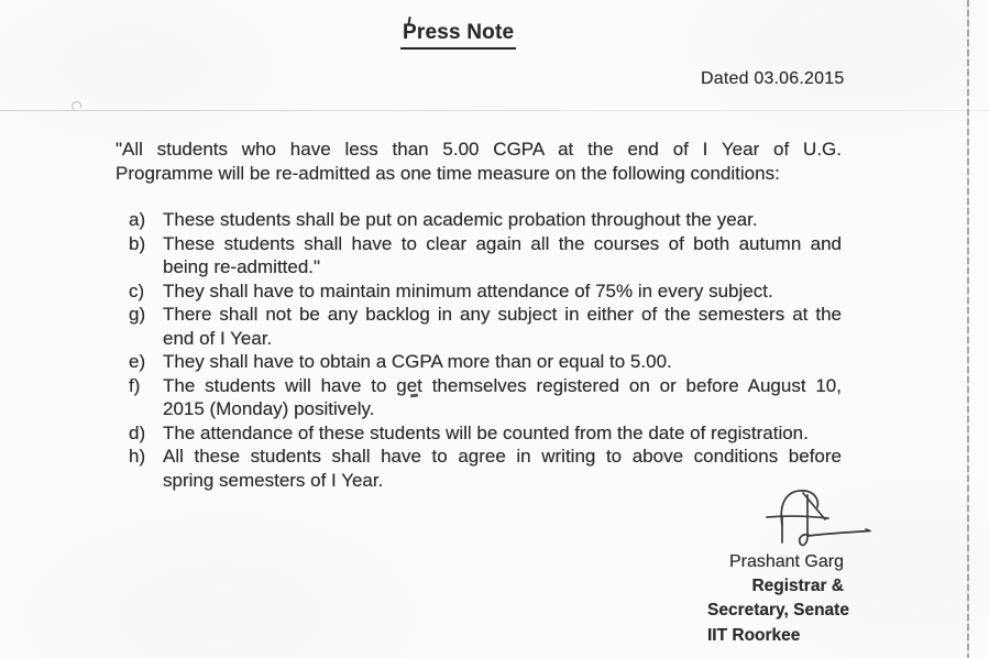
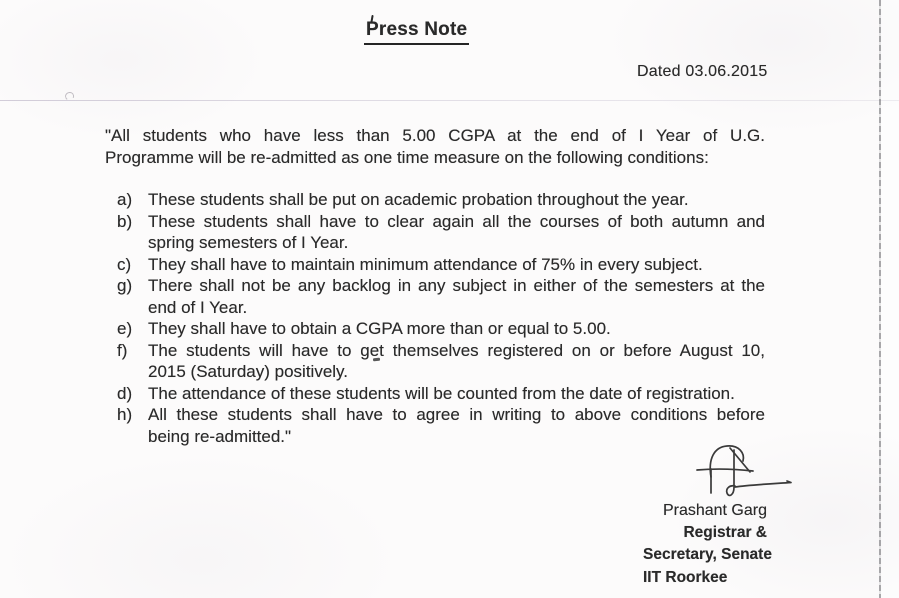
  Press Note
  Dated 03.06.2015
  "All students who have less than 5.00 CGPA at the end of I Year of U.G.
  Programme will be re-admitted as one time measure on the following conditions:
  a)
  These students shall be put on academic probation throughout the year.
  b)
  These students shall have to clear again all the courses of both autumn and
- being re-admitted."
+ spring semesters of I Year.
  c)
  They shall have to maintain minimum attendance of 75% in every subject.
  g)
  There shall not be any backlog in any subject in either of the semesters at the
  end of I Year.
  e)
  They shall have to obtain a CGPA more than or equal to 5.00.
  f)
  The students will have to get themselves registered on or before August 10,
- 2015 (Monday) positively.
+ 2015 (Saturday) positively.
  d)
  The attendance of these students will be counted from the date of registration.
  h)
  All these students shall have to agree in writing to above conditions before
- spring semesters of I Year.
+ being re-admitted."
  Prashant Garg
  Registrar &
  Secretary, Senate
  IIT Roorkee
